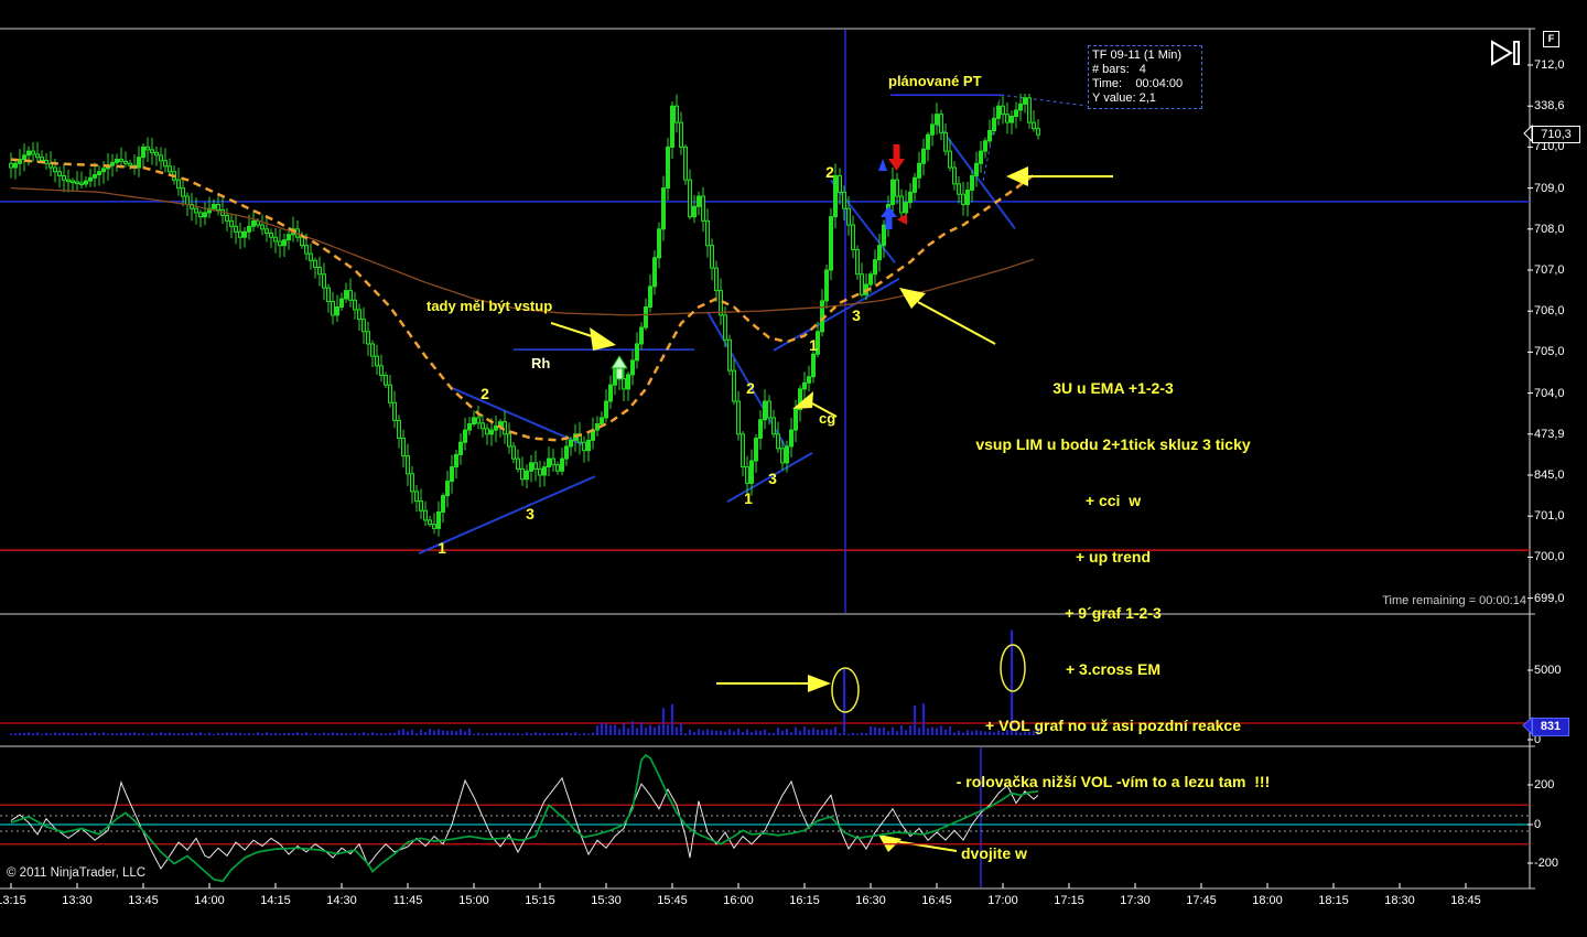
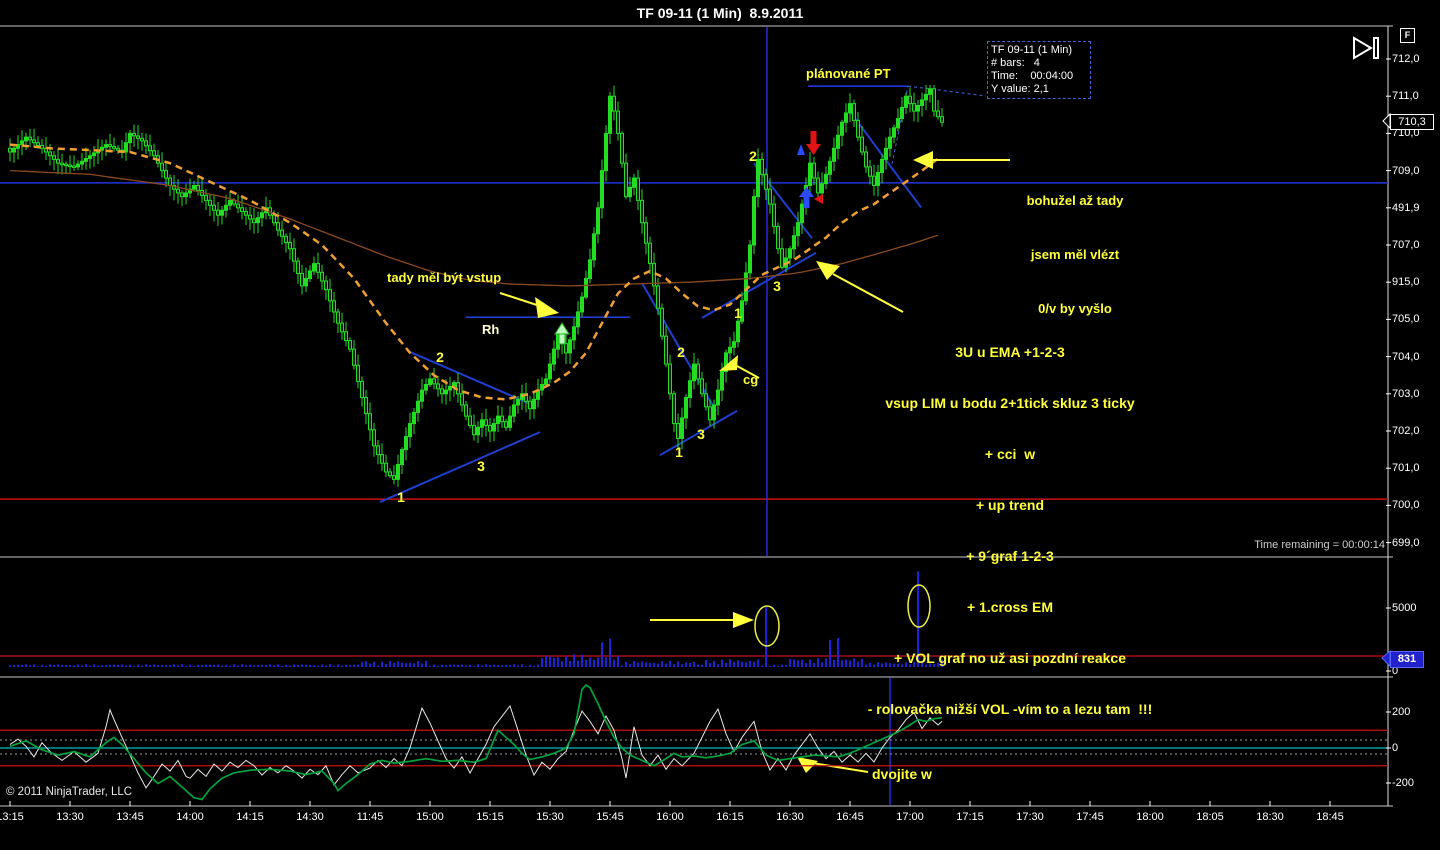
+ TF 09-11 (1 Min) 8.9.2011
  TF 09-11 (1 Min)
  # bars: 4
  Time: 00:04:00
  Y value: 2,1
  plánované PT
+ bohužel až tady
+ jsem měl vlézt
+ 0/v by vyšlo
  tady měl být vstup
  3U u EMA +1-2-3
  vsup LIM u bodu 2+1tick skluz 3 ticky
  + cci w
  + up trend
  + 9´graf 1-2-3
- + 3.cross EM
+ + 1.cross EM
  + VOL graf no už asi pozdní reakce
  - rolovačka nižší VOL -vím to a lezu tam !!!
  Rh
  cg
  dvojite w
  Time remaining = 00:00:14
  © 2011 NinjaTrader, LLC
  710,3
  831
  F
  1
  3
  2
  1
  3
  2
  1
  3
  2
  712,0
- 338,6
+ 711,0
  710,0
  709,0
- 708,0
+ 491,9
  707,0
- 706,0
+ 915,0
  705,0
  704,0
- 473,9
+ 703,0
- 845,0
+ 702,0
  701,0
  700,0
  699,0
  5000
  0
  200
  0
  -200
  3:15
  13:30
  13:45
  14:00
  14:15
  14:30
  11:45
  15:00
  15:15
  15:30
  15:45
  16:00
  16:15
  16:30
  16:45
  17:00
  17:15
  17:30
  17:45
  18:00
- 18:15
+ 18:05
  18:30
  18:45
